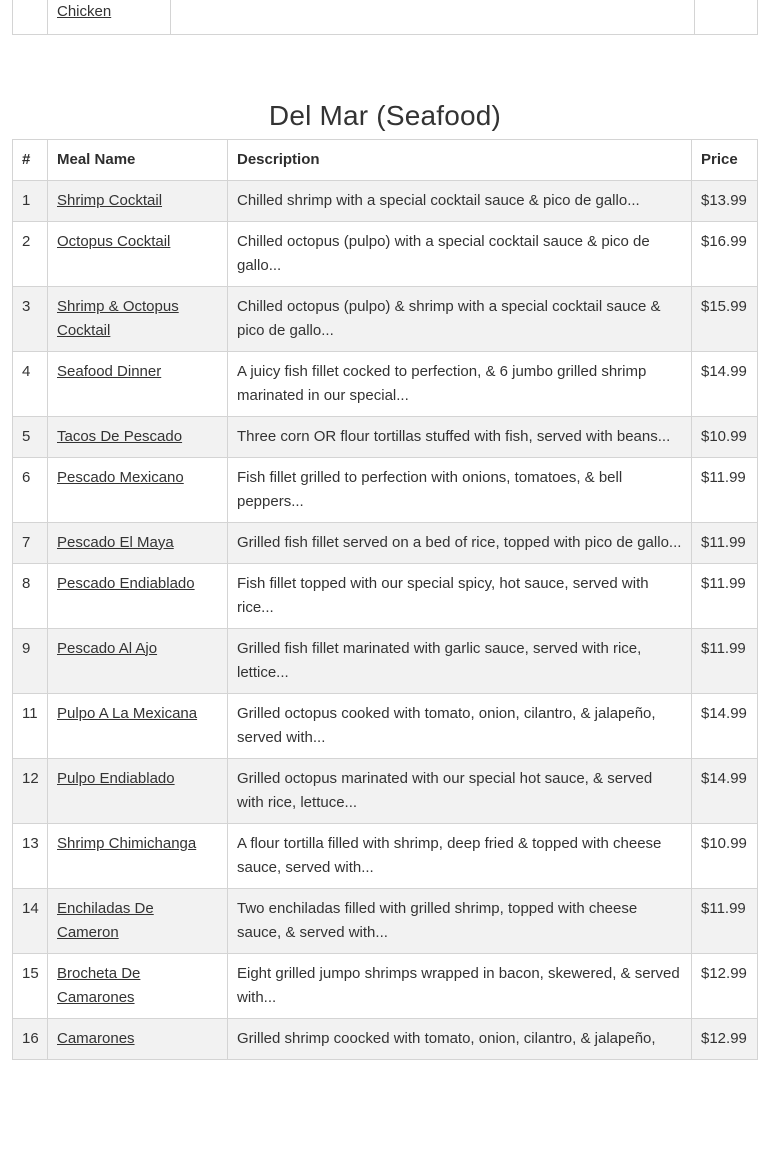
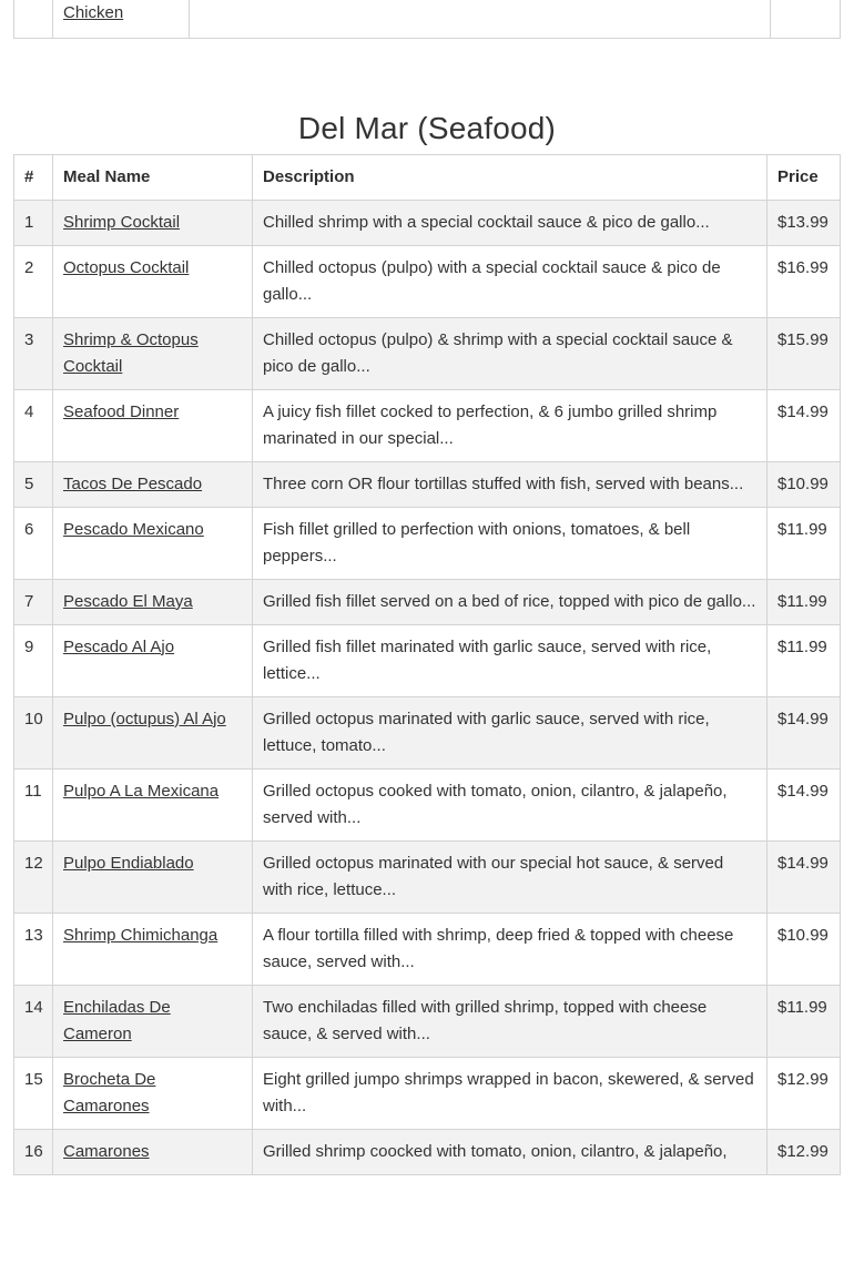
  	Chicken
  Del Mar (Seafood)
  #	Meal Name	Description	Price
  1	Shrimp Cocktail	Chilled shrimp with a special cocktail sauce & pico de gallo...	$13.99
  2	Octopus Cocktail	Chilled octopus (pulpo) with a special cocktail sauce & pico de gallo...	$16.99
  3	Shrimp & Octopus Cocktail	Chilled octopus (pulpo) & shrimp with a special cocktail sauce & pico de gallo...	$15.99
  4	Seafood Dinner	A juicy fish fillet cocked to perfection, & 6 jumbo grilled shrimp marinated in our special...	$14.99
  5	Tacos De Pescado	Three corn OR flour tortillas stuffed with fish, served with beans...	$10.99
  6	Pescado Mexicano	Fish fillet grilled to perfection with onions, tomatoes, & bell peppers...	$11.99
  7	Pescado El Maya	Grilled fish fillet served on a bed of rice, topped with pico de gallo...	$11.99
- 8	Pescado Endiablado	Fish fillet topped with our special spicy, hot sauce, served with rice...	$11.99
  9	Pescado Al Ajo	Grilled fish fillet marinated with garlic sauce, served with rice, lettice...	$11.99
+ 10	Pulpo (octupus) Al Ajo	Grilled octopus marinated with garlic sauce, served with rice, lettuce, tomato...	$14.99
  11	Pulpo A La Mexicana	Grilled octopus cooked with tomato, onion, cilantro, & jalapeño, served with...	$14.99
  12	Pulpo Endiablado	Grilled octopus marinated with our special hot sauce, & served with rice, lettuce...	$14.99
  13	Shrimp Chimichanga	A flour tortilla filled with shrimp, deep fried & topped with cheese sauce, served with...	$10.99
  14	Enchiladas De Cameron	Two enchiladas filled with grilled shrimp, topped with cheese sauce, & served with...	$11.99
  15	Brocheta De Camarones	Eight grilled jumpo shrimps wrapped in bacon, skewered, & served with...	$12.99
  16	Camarones	Grilled shrimp coocked with tomato, onion, cilantro, & jalapeño,	$12.99
